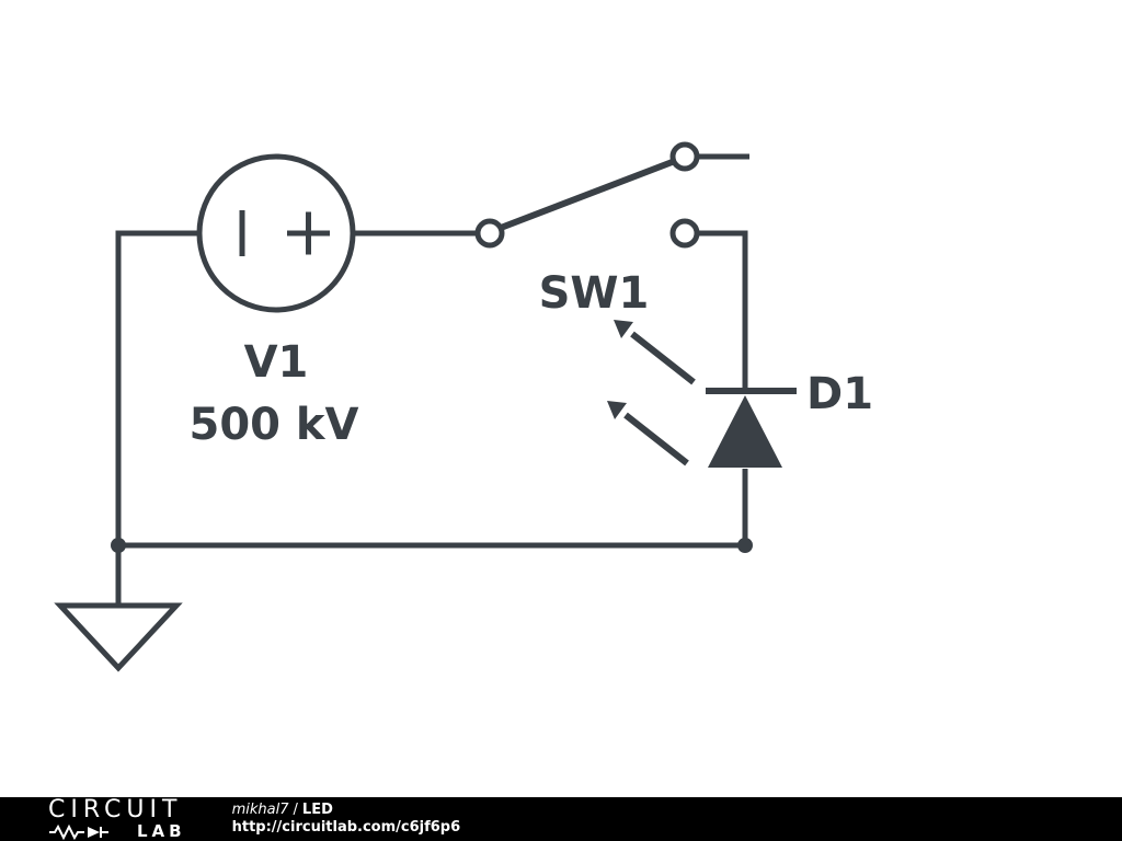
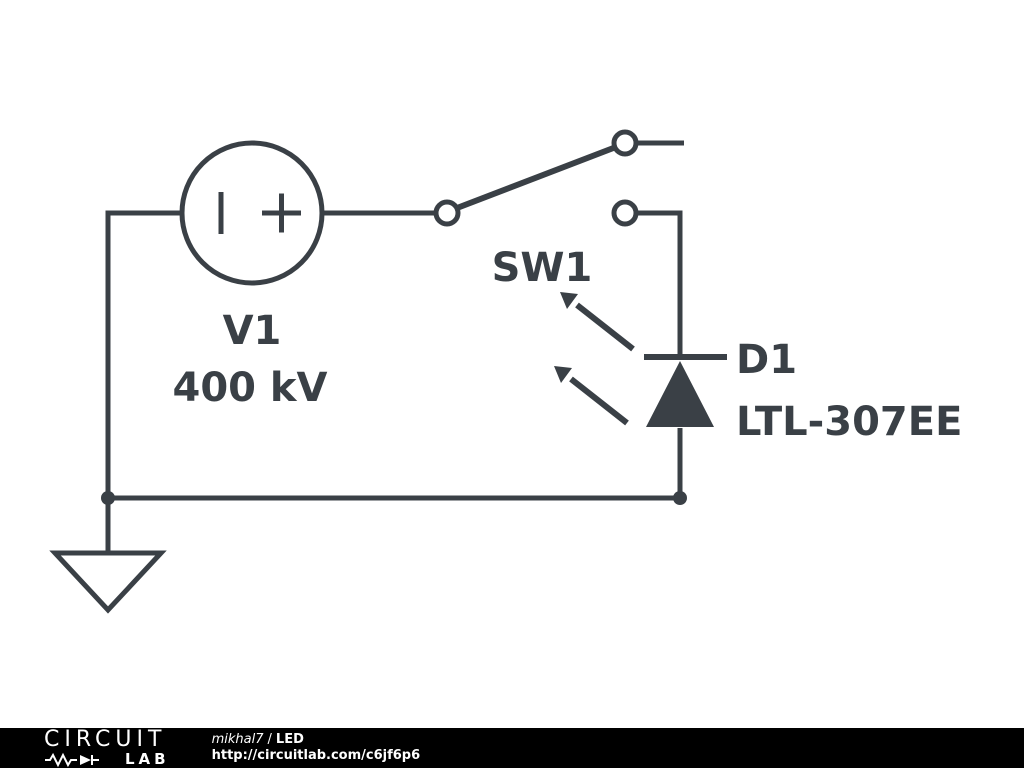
  SW1
  V1
- 500 kV
+ 400 kV
  D1
+ LTL-307EE
  CIRCUIT
  LAB
  mikhal7 / LED
  http://circuitlab.com/c6jf6p6
